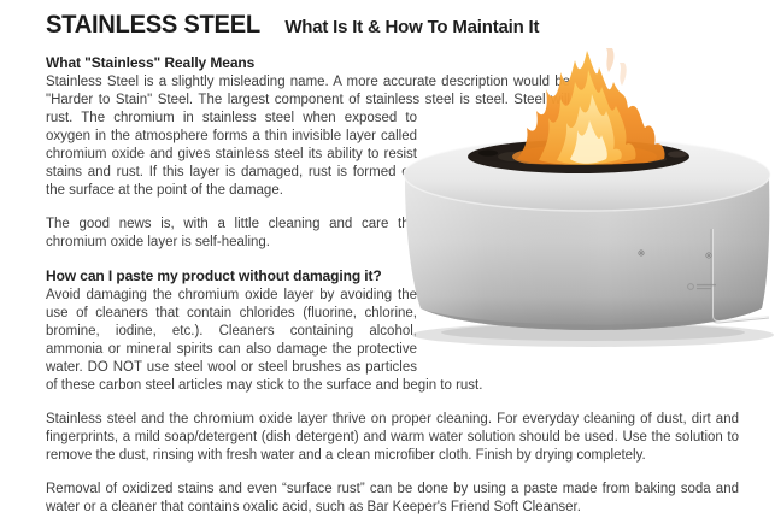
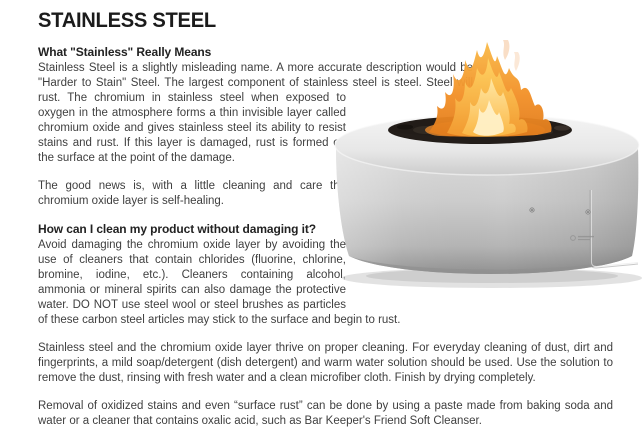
  STAINLESS STEEL
- What Is It & How To Maintain It
  What "Stainless" Really Means
  Stainless Steel is a slightly misleading name. A more accurate description would be "Harder to Stain" Steel. The largest component of stainless steel is steel. Steel rust. The chromium in stainless steel when exposed to oxygen in the atmosphere forms a thin invisible layer called chromium oxide and gives stainless steel its ability to resist stains and rust. If this layer is damaged, rust is formed the surface at the point of the damage.
  The good news is, with a little cleaning and care th chromium oxide layer is self-healing.
- How can I paste my product without damaging it?
+ How can I clean my product without damaging it?
  Avoid damaging the chromium oxide layer by avoiding the use of cleaners that contain chlorides (fluorine, chlorine, bromine, iodine, etc.). Cleaners containing alcohol, ammonia or mineral spirits can also damage the protective water. DO NOT use steel wool or steel brushes as particles of these carbon steel articles may stick to the surface and begin to rust.
  Stainless steel and the chromium oxide layer thrive on proper cleaning. For everyday cleaning of dust, dirt and fingerprints, a mild soap/detergent (dish detergent) and warm water solution should be used. Use the solution to remove the dust, rinsing with fresh water and a clean microfiber cloth. Finish by drying completely.
  Removal of oxidized stains and even “surface rust” can be done by using a paste made from baking soda and water or a cleaner that contains oxalic acid, such as Bar Keeper's Friend Soft Cleanser.
